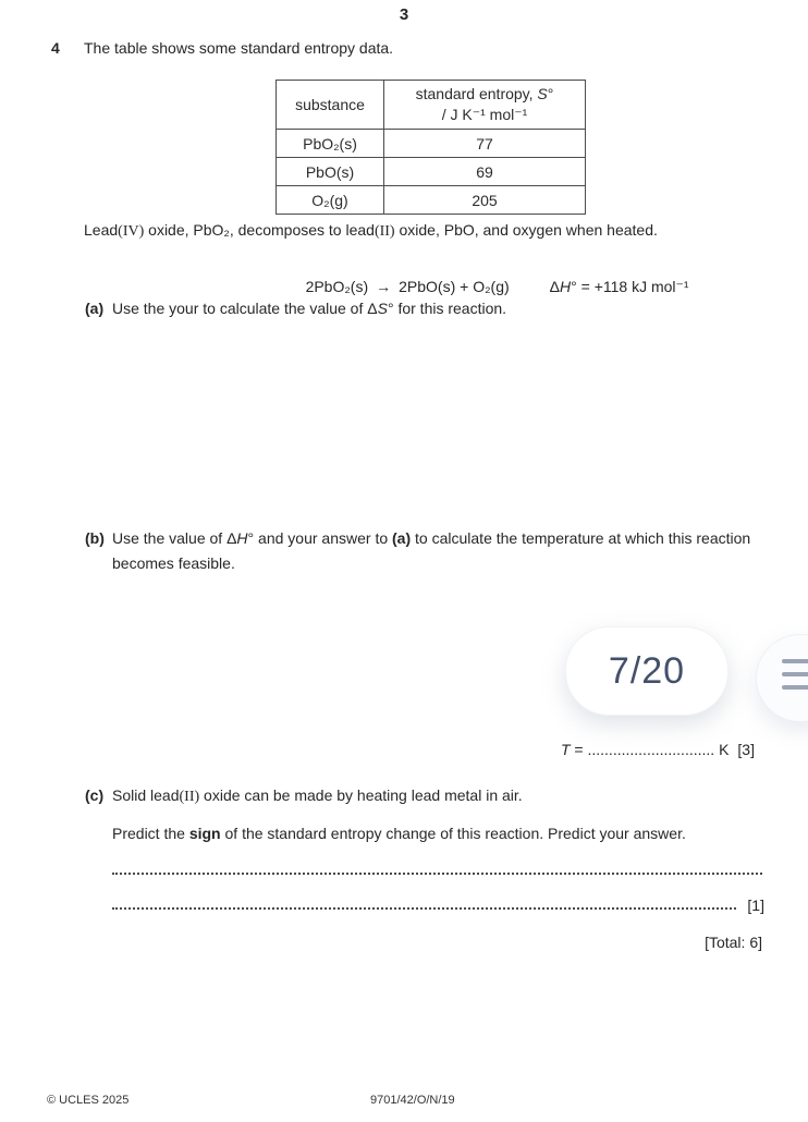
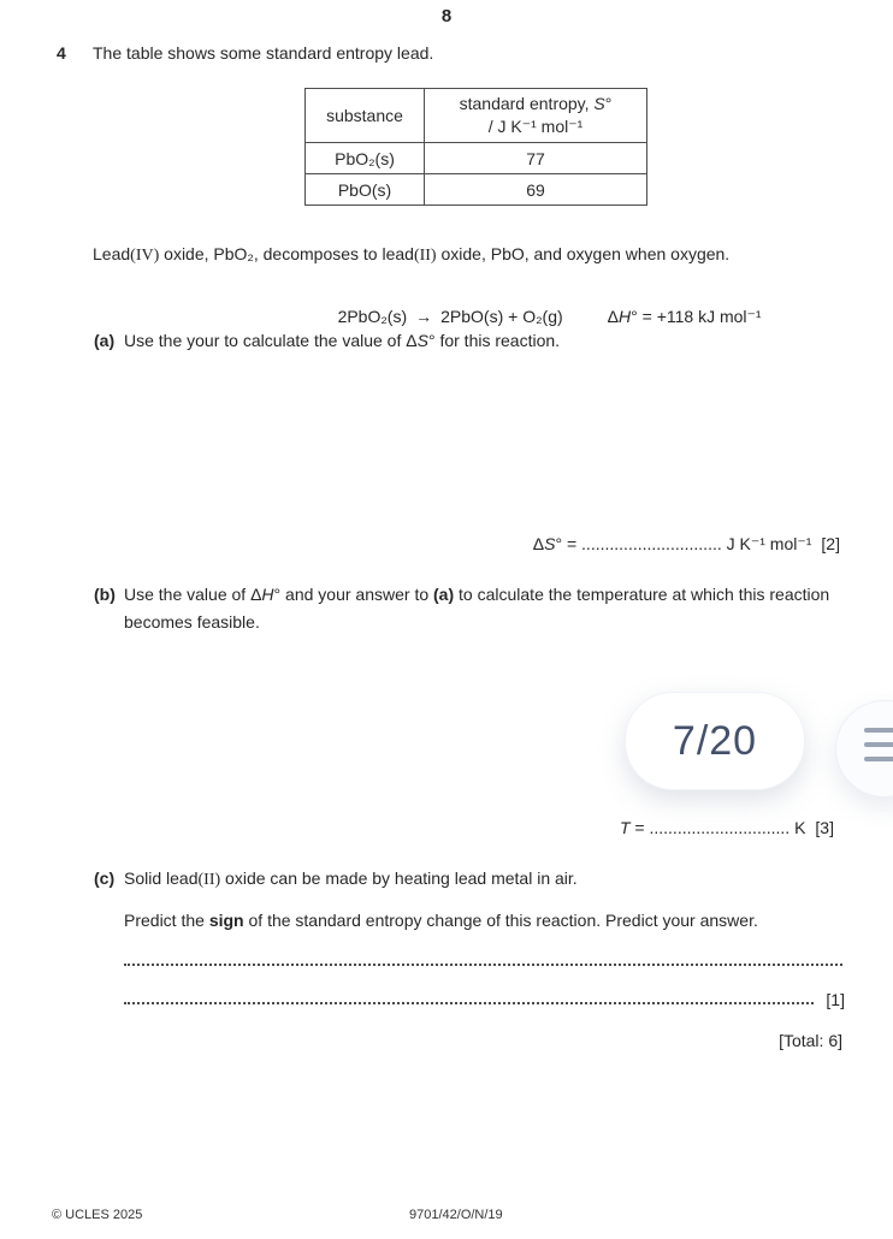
- 3
+ 8
  4
- The table shows some standard entropy data.
+ The table shows some standard entropy lead.
  substance	standard entropy, S° / J K⁻¹ mol⁻¹
  PbO₂(s)	77
  PbO(s)	69
- O₂(g)	205
- Lead(IV) oxide, PbO₂, decomposes to lead(II) oxide, PbO, and oxygen when heated.
+ Lead(IV) oxide, PbO₂, decomposes to lead(II) oxide, PbO, and oxygen when oxygen.
  2PbO₂(s) → 2PbO(s) + O₂(g) ΔH° = +118 kJ mol⁻¹
  (a)
  Use the your to calculate the value of ΔS° for this reaction.
+ ΔS° = .............................. J K⁻¹ mol⁻¹ [2]
  (b)
  Use the value of ΔH° and your answer to (a) to calculate the temperature at which this reaction becomes feasible.
  T = .............................. K [3]
  (c)
  Solid lead(II) oxide can be made by heating lead metal in air.
  Predict the sign of the standard entropy change of this reaction. Predict your answer.
  [1]
  [Total: 6]
  © UCLES 2025
  9701/42/O/N/19
  7/20
